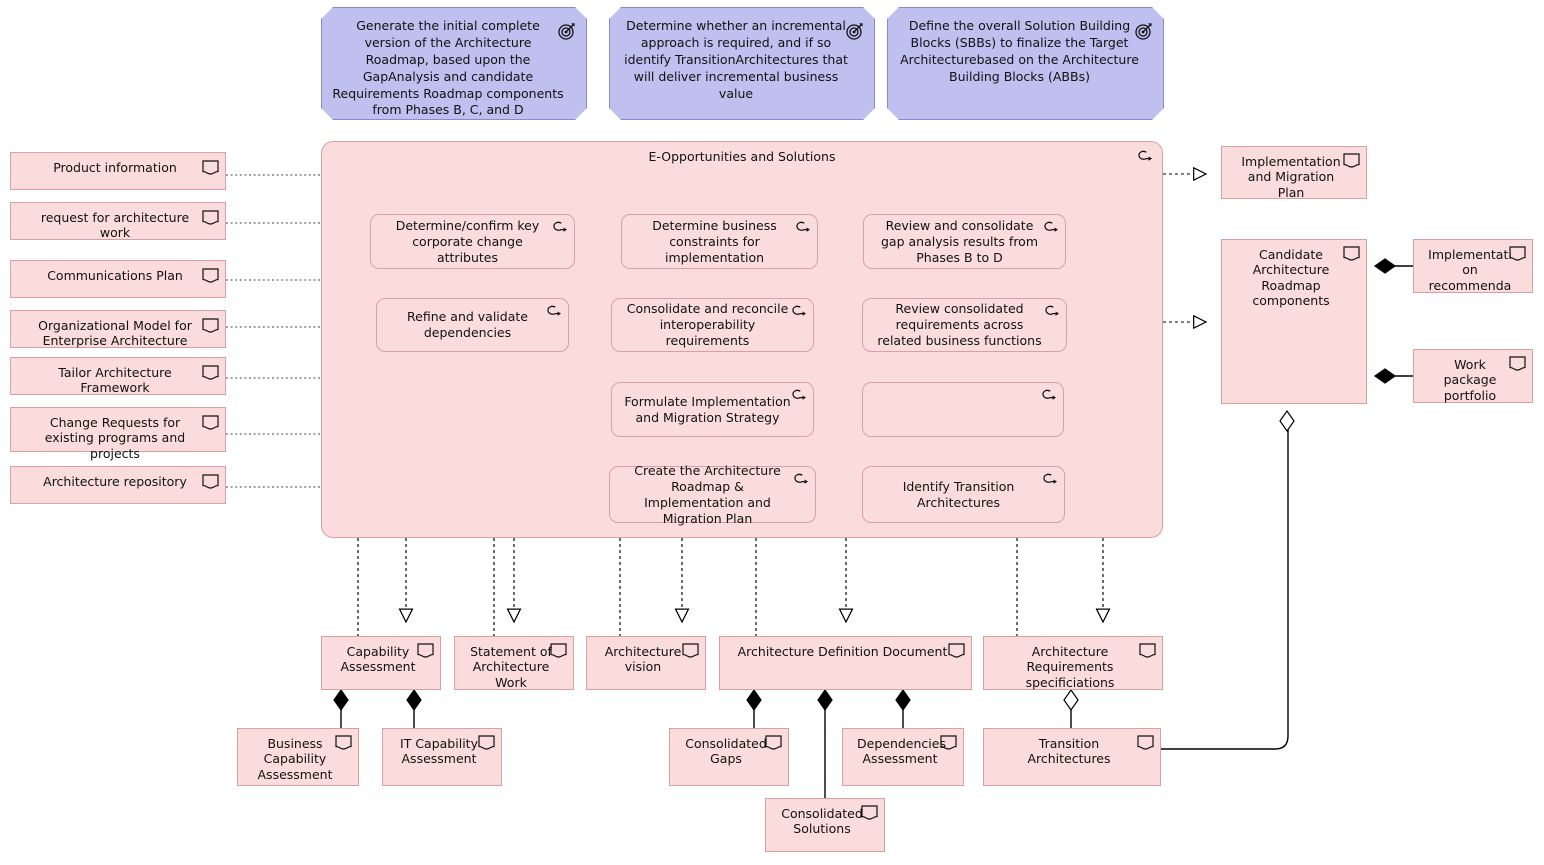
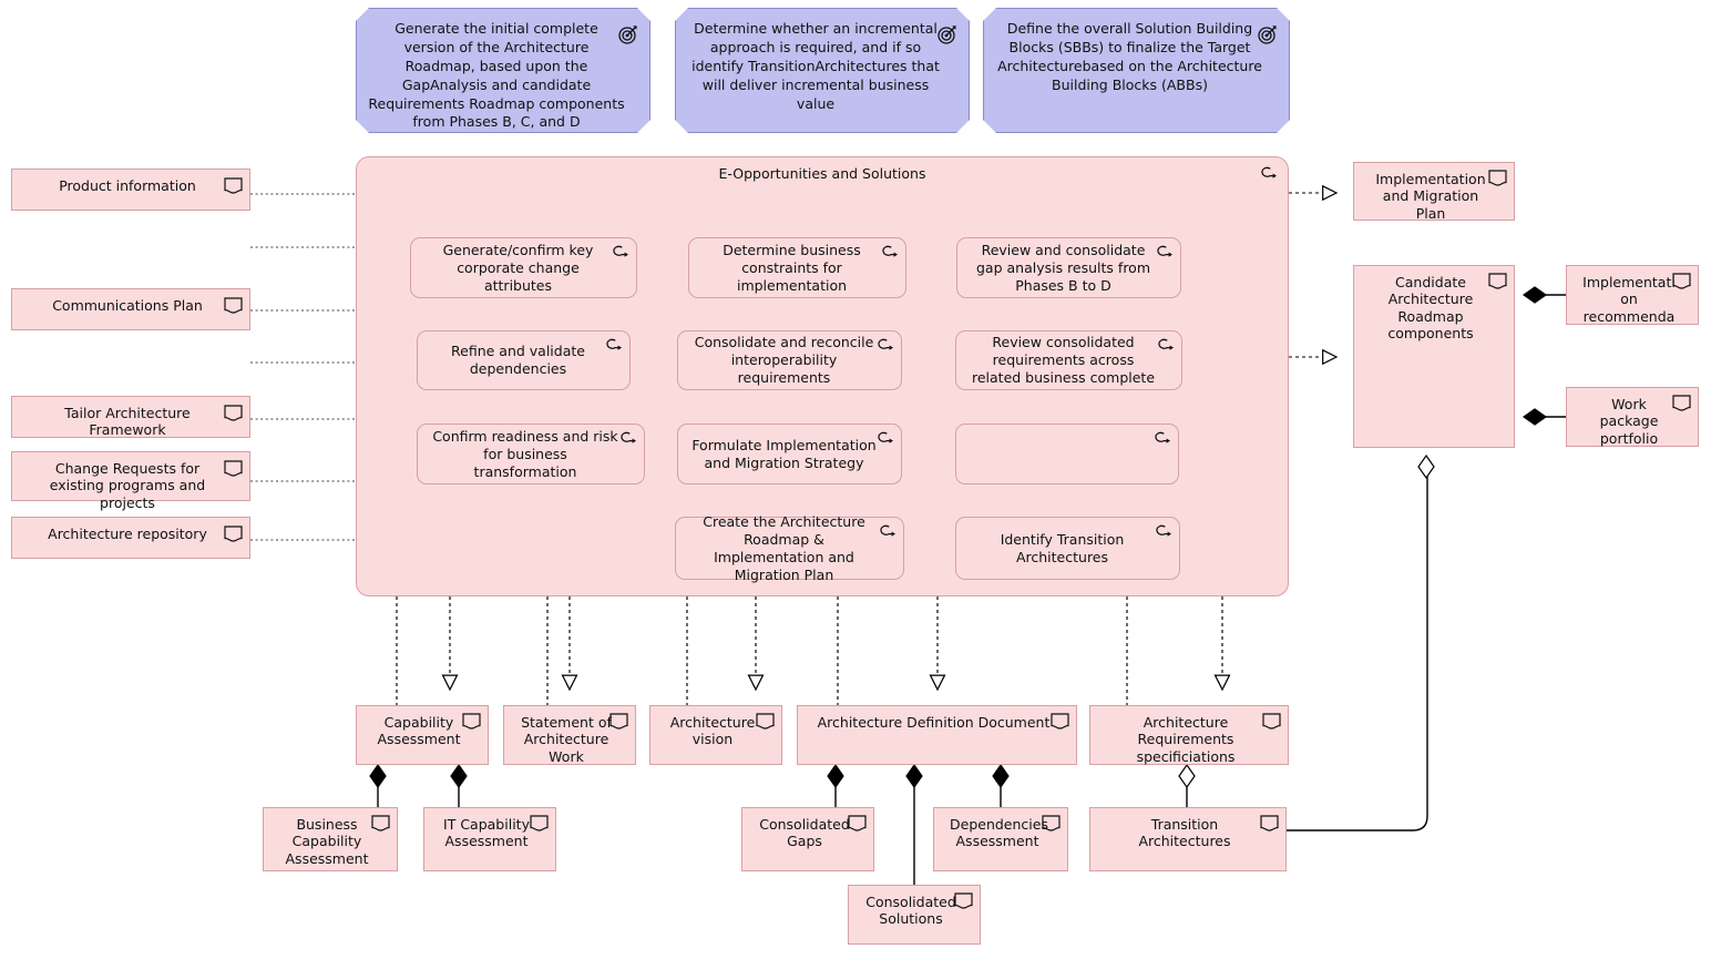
  Generate the initial complete version of the Architecture Roadmap, based upon the GapAnalysis and candidate Requirements Roadmap components from Phases B, C, and D
  Determine whether an incremental approach is required, and if so identify TransitionArchitectures that will deliver incremental business value
  Define the overall Solution Building Blocks (SBBs) to finalize the Target Architecturebased on the Architecture Building Blocks (ABBs)
  Product information
- request for architecture work
  Communications Plan
- Organizational Model for Enterprise Architecture
  Tailor Architecture Framework
  Change Requests for existing programs and projects
  Architecture repository
  E-Opportunities and Solutions
- Determine/confirm key corporate change attributes
+ Generate/confirm key corporate change attributes
  Determine business constraints for implementation
  Review and consolidate gap analysis results from Phases B to D
  Refine and validate dependencies
  Consolidate and reconcile interoperability requirements
- Review consolidated requirements across related business functions
+ Review consolidated requirements across related business complete
+ Confirm readiness and risk for business transformation
  Formulate Implementation and Migration Strategy
  Create the Architecture Roadmap & Implementation and Migration Plan
  Identify Transition Architectures
  Implementation and Migration Plan
  Candidate Architecture Roadmap components
  Implementat on recommenda
  Work package portfolio
  Capability Assessment
  Statement of Architecture Work
  Architecture vision
  Architecture Definition Document
  Architecture Requirements specificiations
  Business Capability Assessment
  IT Capability Assessment
  Consolidated Gaps
  Dependencies Assessment
  Transition Architectures
  Consolidated Solutions
